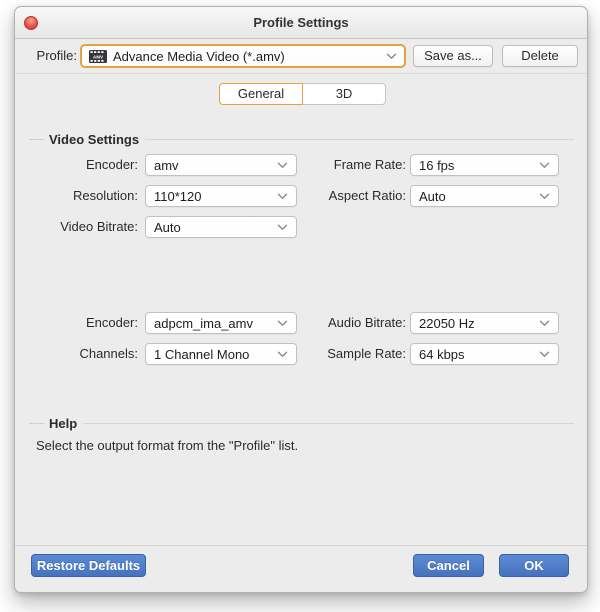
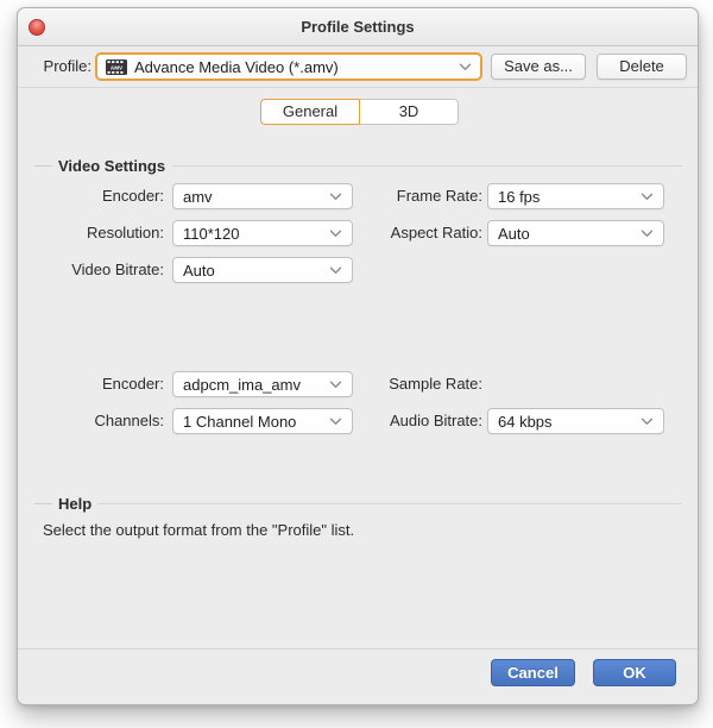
  Profile Settings
  Profile:
  Advance Media Video (*.amv)
  Save as...
  Delete
  General
  3D
  Video Settings
  Encoder:
  amv
  Frame Rate:
  16 fps
  Resolution:
  110*120
  Aspect Ratio:
  Auto
  Video Bitrate:
  Auto
  Encoder:
  adpcm_ima_amv
- Audio Bitrate:
+ Sample Rate:
- 22050 Hz
  Channels:
  1 Channel Mono
- Sample Rate:
+ Audio Bitrate:
  64 kbps
  Help
  Select the output format from the "Profile" list.
- Restore Defaults
  Cancel
  OK
